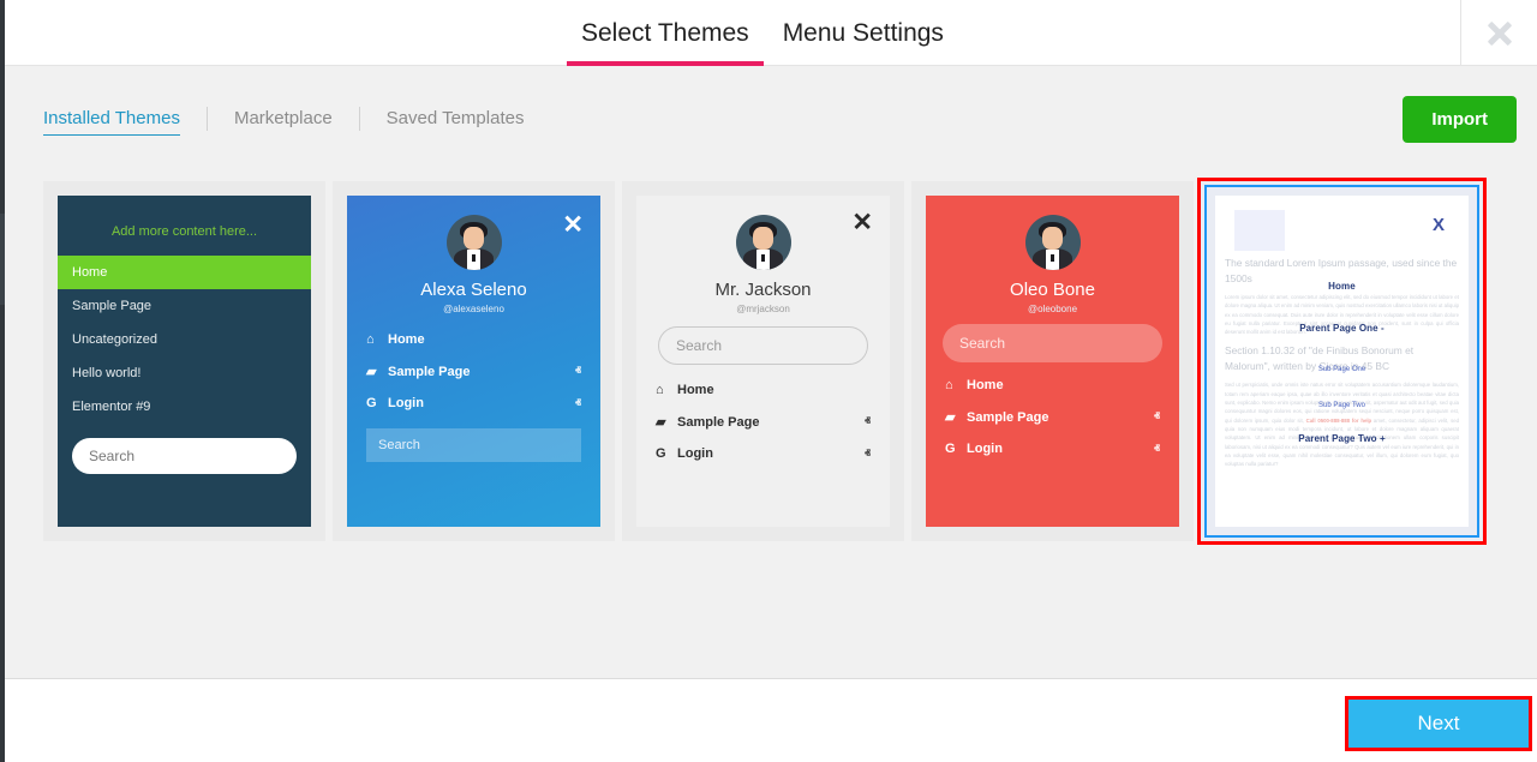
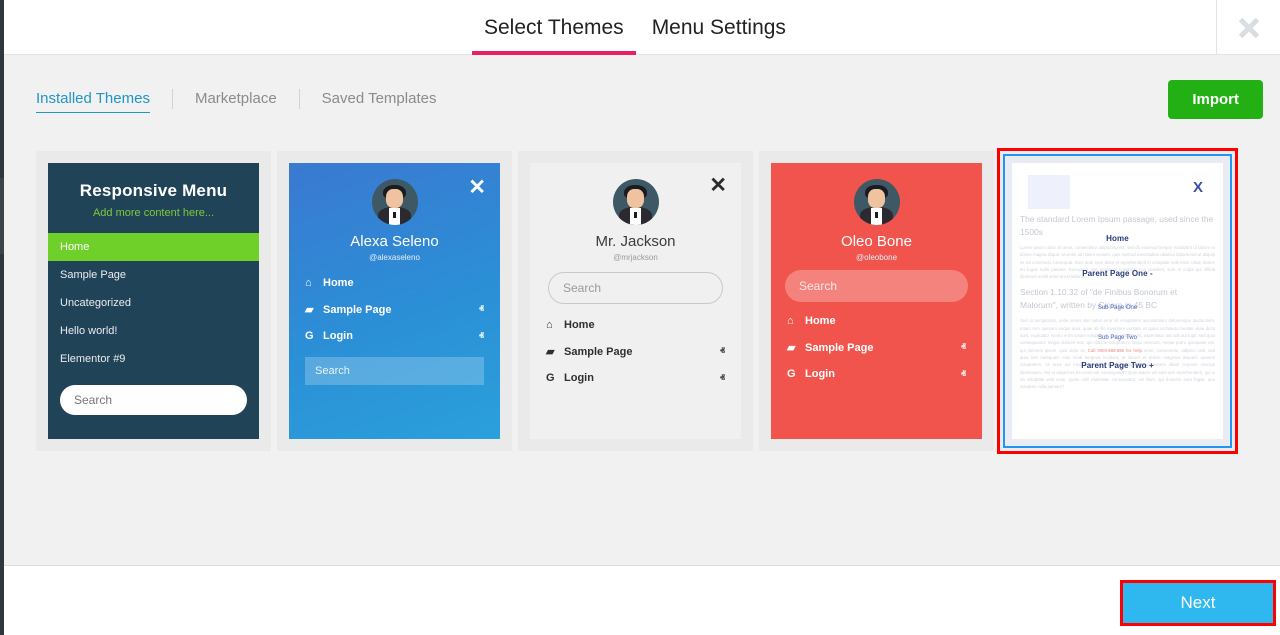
  Select Themes
  Menu Settings
  Installed Themes
  Marketplace
  Saved Templates
  Import
+ Responsive Menu
  Add more content here...
  Home
  Sample Page
  Uncategorized
  Hello world!
  Elementor #9
  Search
  ✕
  Alexa Seleno
  @alexaseleno
  ⌂
  Home
  ▰
  Sample Page
  ⱏ
  G
  Login
  ⱏ
  Search
  ✕
  Mr. Jackson
  @mrjackson
  Search
  ⌂
  Home
  ▰
  Sample Page
  ⱏ
  G
  Login
  ⱏ
  Oleo Bone
  @oleobone
  Search
  ⌂
  Home
  ▰
  Sample Page
  ⱏ
  G
  Login
  ⱏ
  X
  The standard Lorem Ipsum passage, used since the 1500s
  Section 1.10.32 of "de Finibus Bonorum et Malorum", written by Cicero in 45 BC
  Home
  Parent Page One -
  Parent Page Two +
  Next
